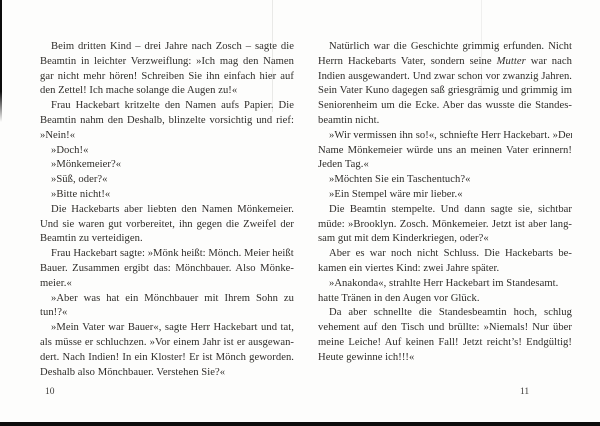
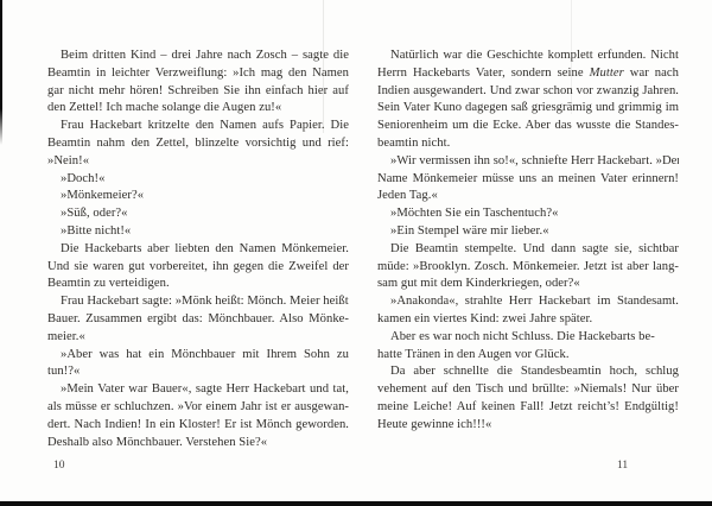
  Beim dritten Kind – drei Jahre nach Zosch – sagte die
  Beamtin in leichter Verzweiflung: »Ich mag den Namen
  gar nicht mehr hören! Schreiben Sie ihn einfach hier auf
  den Zettel! Ich mache solange die Augen zu!«
  Frau Hackebart kritzelte den Namen aufs Papier. Die
- Beamtin nahm den Deshalb, blinzelte vorsichtig und rief:
+ Beamtin nahm den Zettel, blinzelte vorsichtig und rief:
  »Nein!«
  »Doch!«
  »Mönkemeier?«
  »Süß, oder?«
  »Bitte nicht!«
  Die Hackebarts aber liebten den Namen Mönkemeier.
  Und sie waren gut vorbereitet, ihn gegen die Zweifel der
  Beamtin zu verteidigen.
  Frau Hackebart sagte: »Mönk heißt: Mönch. Meier heißt
  Bauer. Zusammen ergibt das: Mönchbauer. Also Mönke-
  meier.«
  »Aber was hat ein Mönchbauer mit Ihrem Sohn zu
  tun!?«
  »Mein Vater war Bauer«, sagte Herr Hackebart und tat,
  als müsse er schluchzen. »Vor einem Jahr ist er ausgewan-
  dert. Nach Indien! In ein Kloster! Er ist Mönch geworden.
  Deshalb also Mönchbauer. Verstehen Sie?«
- Natürlich war die Geschichte grimmig erfunden. Nicht
+ Natürlich war die Geschichte komplett erfunden. Nicht
  Herrn Hackebarts Vater, sondern seine Mutter war nach
  Indien ausgewandert. Und zwar schon vor zwanzig Jahren.
  Sein Vater Kuno dagegen saß griesgrämig und grimmig im
  Seniorenheim um die Ecke. Aber das wusste die Standes-
  beamtin nicht.
  »Wir vermissen ihn so!«, schniefte Herr Hackebart. »De
- Name Mönkemeier würde uns an meinen Vater erinnern!
+ Name Mönkemeier müsse uns an meinen Vater erinnern!
  Jeden Tag.«
  »Möchten Sie ein Taschentuch?«
  »Ein Stempel wäre mir lieber.«
  Die Beamtin stempelte. Und dann sagte sie, sichtbar
  müde: »Brooklyn. Zosch. Mönkemeier. Jetzt ist aber lang-
  sam gut mit dem Kinderkriegen, oder?«
- Aber es war noch nicht Schluss. Die Hackebarts be-
+ »Anakonda«, strahlte Herr Hackebart im Standesamt.
  kamen ein viertes Kind: zwei Jahre später.
- »Anakonda«, strahlte Herr Hackebart im Standesamt.
+ Aber es war noch nicht Schluss. Die Hackebarts be-
  hatte Tränen in den Augen vor Glück.
  Da aber schnellte die Standesbeamtin hoch, schlug
  vehement auf den Tisch und brüllte: »Niemals! Nur über
  meine Leiche! Auf keinen Fall! Jetzt reicht’s! Endgültig!
  Heute gewinne ich!!!«
  10
  11
